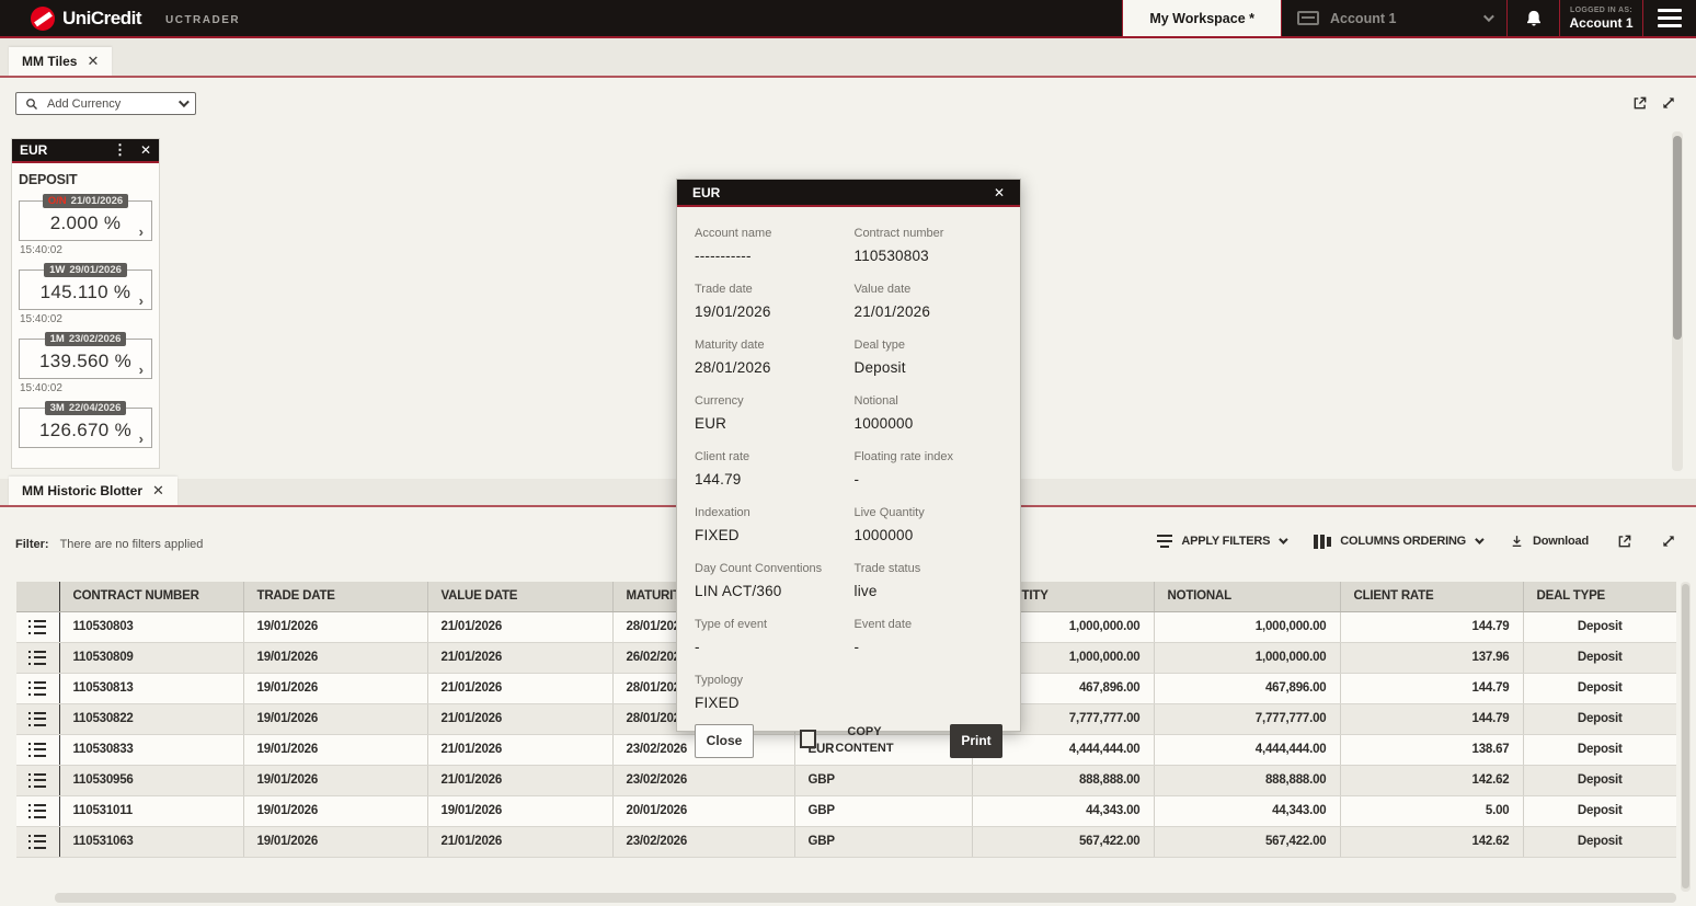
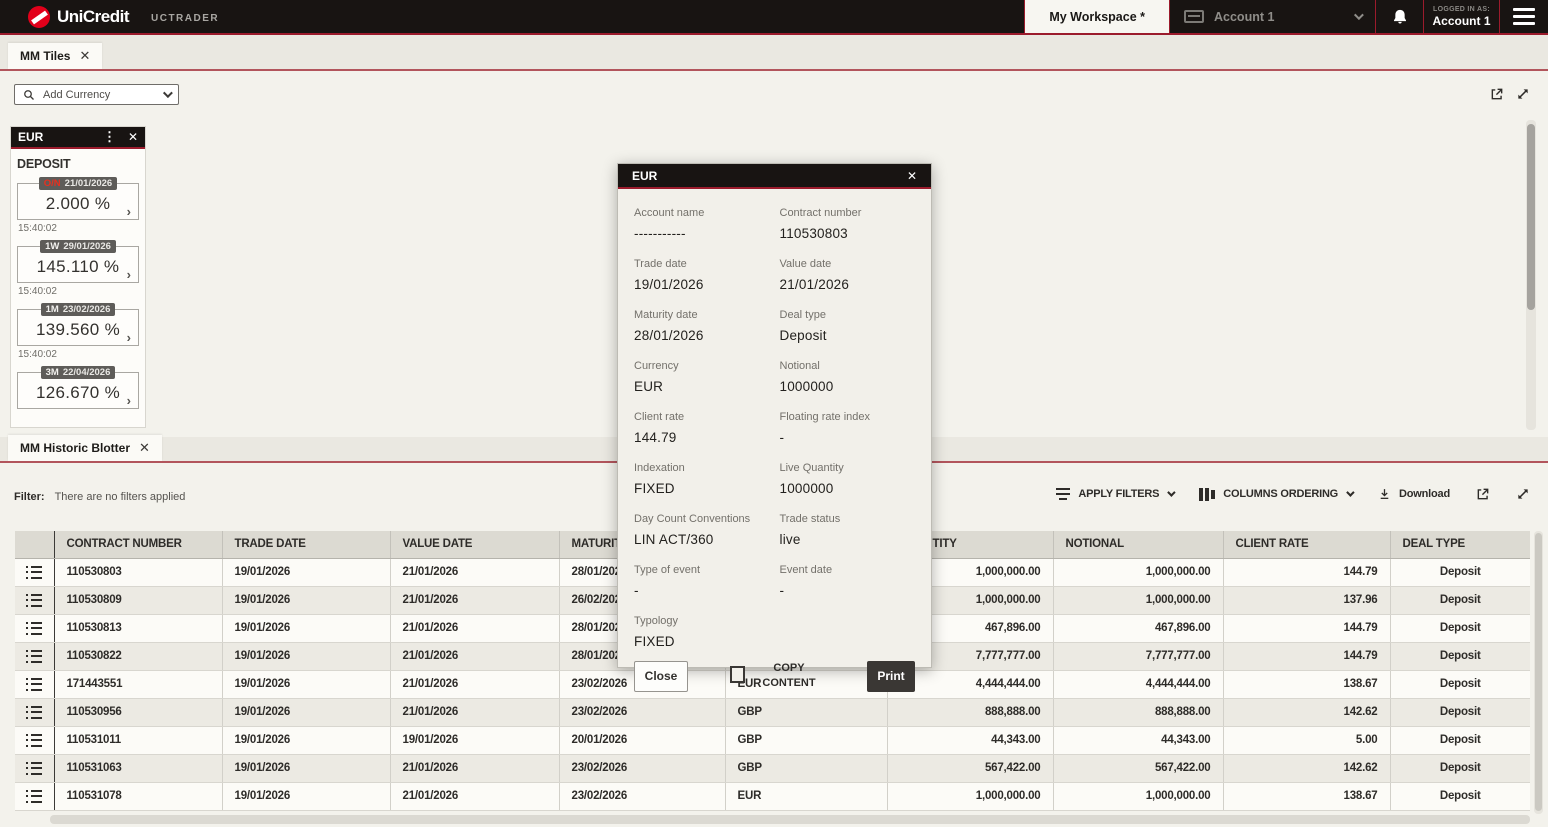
  UniCredit
  UCTRADER
  My Workspace *
  Account 1
  Account 1
  MM Tiles
  ✕
  Add Currency
  EUR
  ⋮
  ✕
  DEPOSIT
  O/N
  21/01/2026
  2.000 %
  ›
  15:40:02
  1W
  29/01/2026
  145.110 %
  ›
  15:40:02
  1M
  23/02/2026
  139.560 %
  ›
  15:40:02
  3M
  22/04/2026
  126.670 %
  ›
  MM Historic Blotter
  ✕
  Filter:
  There are no filters applied
  APPLY FILTERS
  COLUMNS ORDERING
  Download
  	CONTRACT NUMBER	TRADE DATE	VALUE DATE	MATURI		TITY	NOTIONAL	CLIENT RATE	DEAL TYPE
  	110530803	19/01/2026	21/01/2026	28/01/20		1,000,000.00	1,000,000.00	144.79	Deposit
  	110530809	19/01/2026	21/01/2026	26/02/20		1,000,000.00	1,000,000.00	137.96	Deposit
  	110530813	19/01/2026	21/01/2026	28/01/20		467,896.00	467,896.00	144.79	Deposit
  	110530822	19/01/2026	21/01/2026	28/01/20		7,777,777.00	7,777,777.00	144.79	Deposit
- 	110530833	19/01/2026	21/01/2026	23/02/2026	EUR	4,444,444.00	4,444,444.00	138.67	Deposit
+ 	171443551	19/01/2026	21/01/2026	23/02/2026	EUR	4,444,444.00	4,444,444.00	138.67	Deposit
  	110530956	19/01/2026	21/01/2026	23/02/2026	GBP	888,888.00	888,888.00	142.62	Deposit
  	110531011	19/01/2026	19/01/2026	20/01/2026	GBP	44,343.00	44,343.00	5.00	Deposit
  	110531063	19/01/2026	21/01/2026	23/02/2026	GBP	567,422.00	567,422.00	142.62	Deposit
+ 	110531078	19/01/2026	21/01/2026	23/02/2026	EUR	1,000,000.00	1,000,000.00	138.67	Deposit
  EUR
  ✕
  Account name
  -----------
  Contract number
  110530803
  Trade date
  19/01/2026
  Value date
  21/01/2026
  Maturity date
  28/01/2026
  Deal type
  Deposit
  Currency
  EUR
  Notional
  1000000
  Client rate
  144.79
  Floating rate index
  -
  Indexation
  FIXED
  Live Quantity
  1000000
  Day Count Conventions
  LIN ACT/360
  Trade status
  live
  Type of event
  -
  Event date
  -
  Typology
  FIXED
  Close
  COPY CONTENT
  Print
